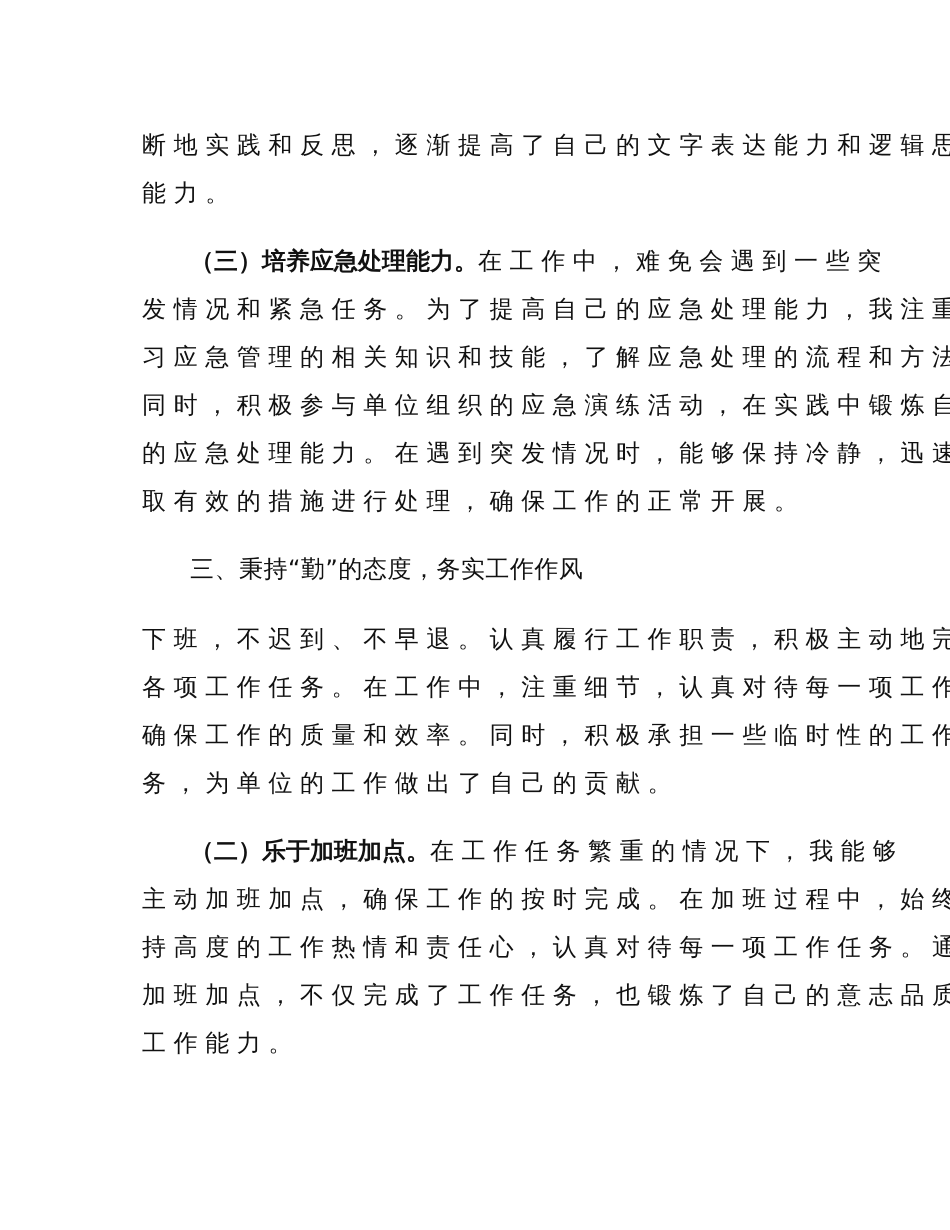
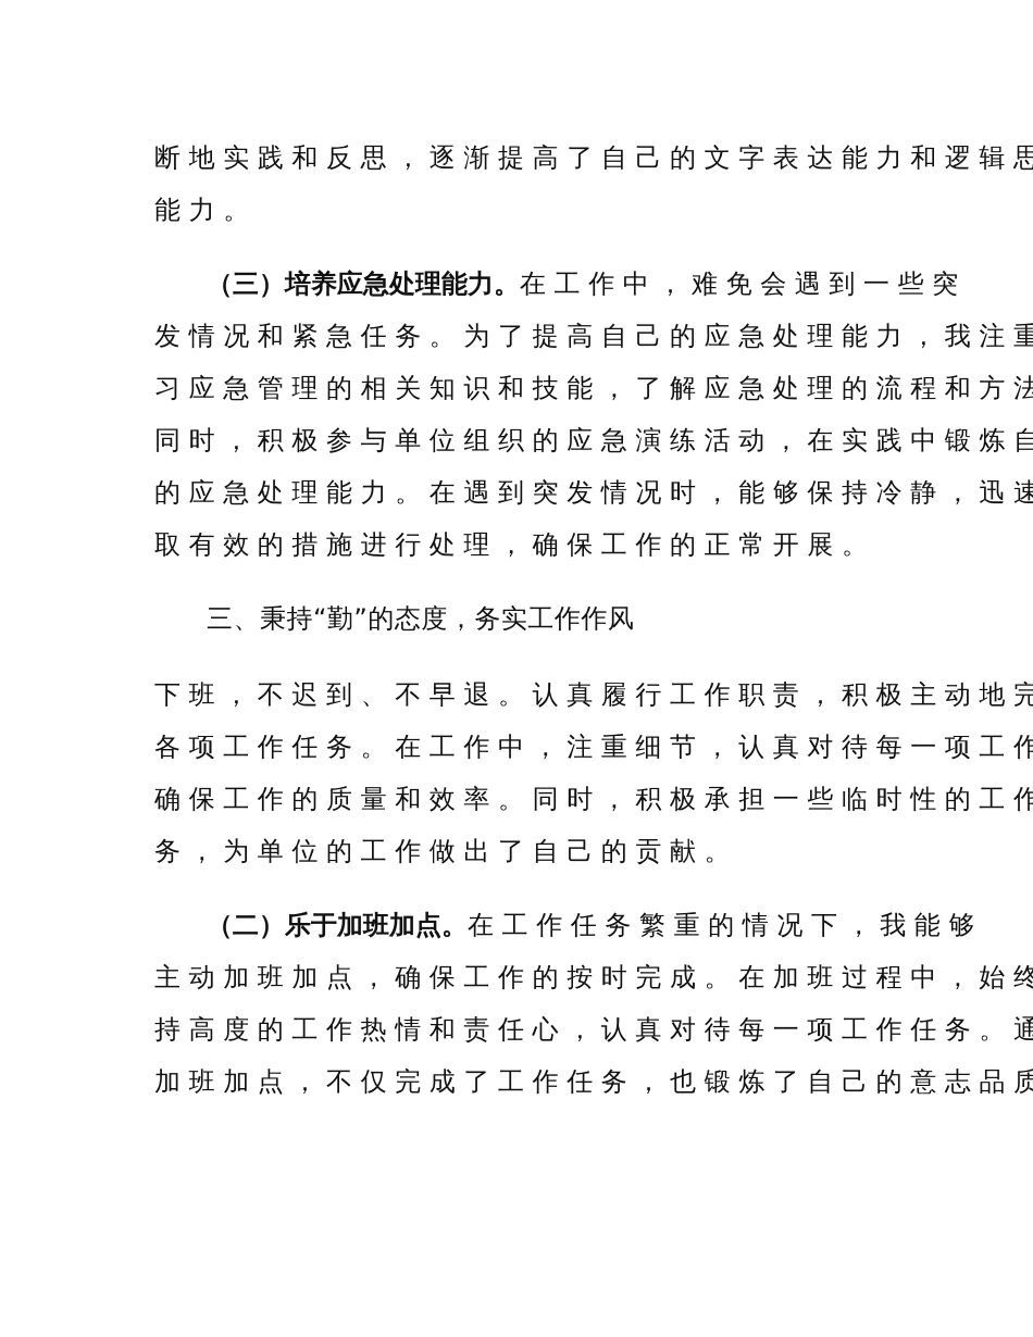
  断地实践和反思，逐渐提高了自己的文字表达能力和逻辑思
  能力。
  （三）培养应急处理能力。在工作中，难免会遇到一些突
  发情况和紧急任务。为了提高自己的应急处理能力，我注重
  习应急管理的相关知识和技能，了解应急处理的流程和方法
  同时，积极参与单位组织的应急演练活动，在实践中锻炼自
  的应急处理能力。在遇到突发情况时，能够保持冷静，迅速
  取有效的措施进行处理，确保工作的正常开展。
  三、秉持“勤”的态度，务实工作作风
  下班，不迟到、不早退。认真履行工作职责，积极主动地完
  各项工作任务。在工作中，注重细节，认真对待每一项工作
  确保工作的质量和效率。同时，积极承担一些临时性的工作
  务，为单位的工作做出了自己的贡献。
  （二）乐于加班加点。在工作任务繁重的情况下，我能够
  主动加班加点，确保工作的按时完成。在加班过程中，始终
  持高度的工作热情和责任心，认真对待每一项工作任务。通
  加班加点，不仅完成了工作任务，也锻炼了自己的意志品质
- 工作能力。
